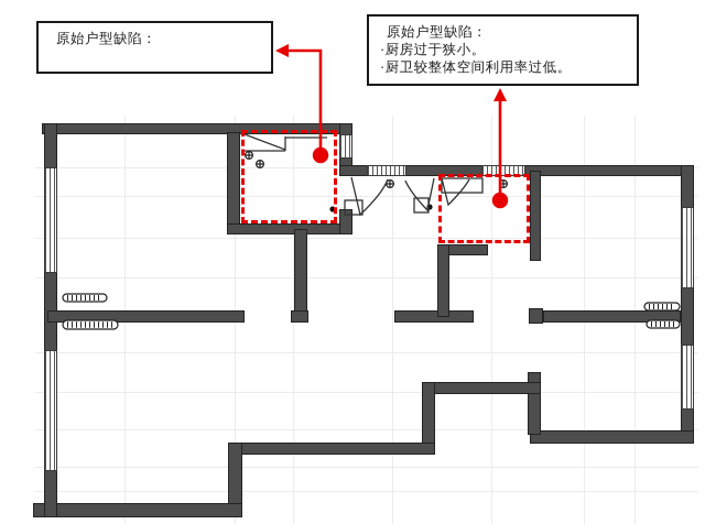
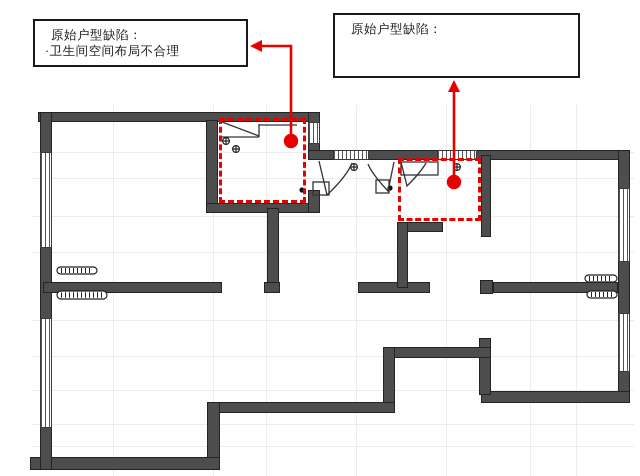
  原始户型缺陷：
+ ·卫生间空间布局不合理
  原始户型缺陷：
- ·厨房过于狭小。
- ·厨卫较整体空间利用率过低。
